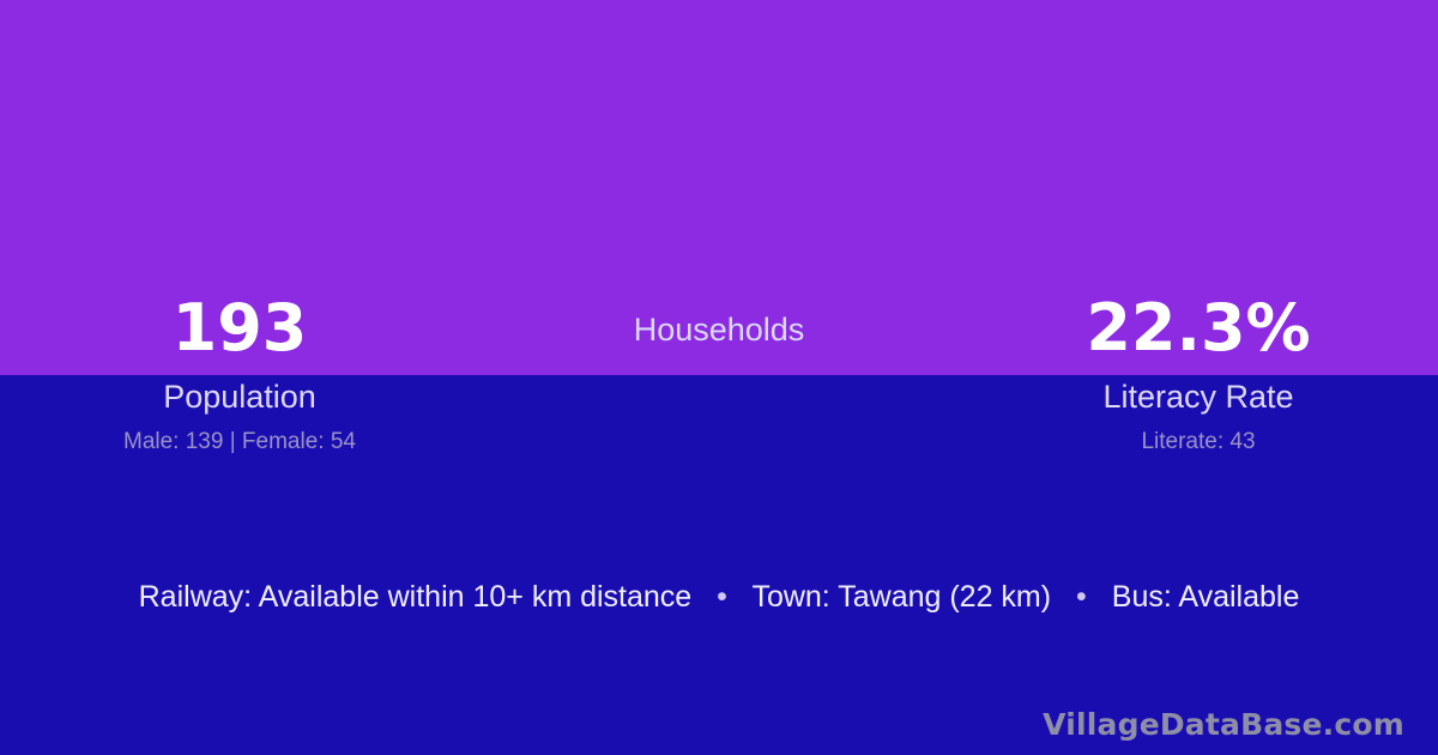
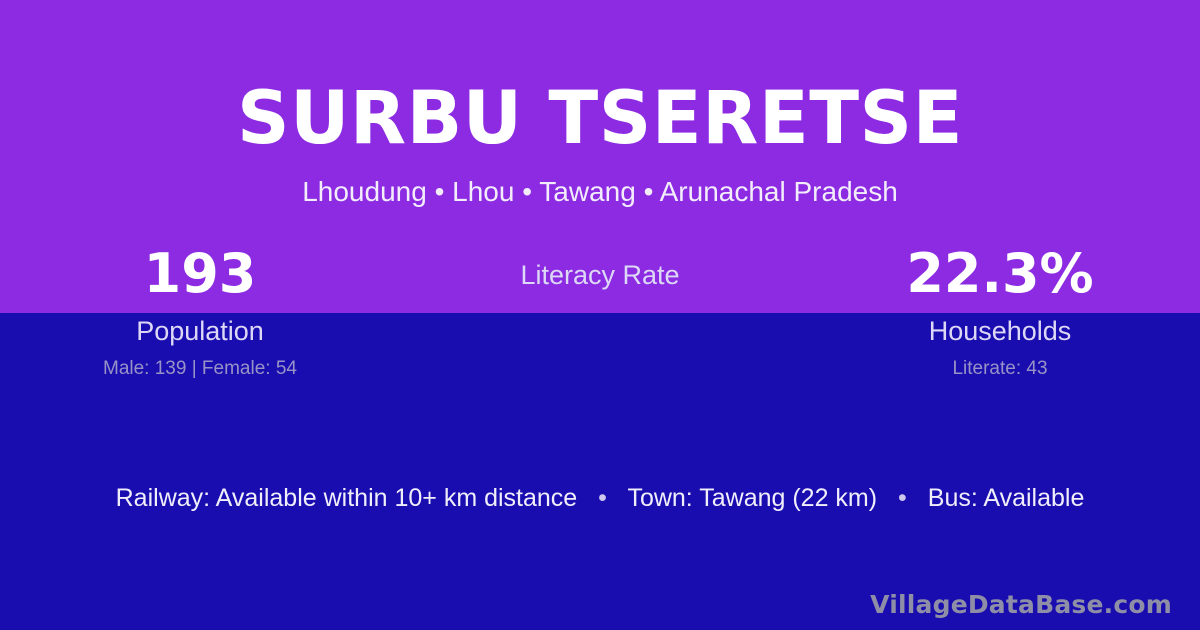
+ SURBU TSERETSE
+ Lhoudung • Lhou • Tawang • Arunachal Pradesh
  193
  Population
  Male: 139 | Female: 54
- Households
+ Literacy Rate
  22.3%
- Literacy Rate
+ Households
  Literate: 43
  Railway: Available within 10+ km distance • Town: Tawang (22 km) • Bus: Available
  VillageDataBase.com
